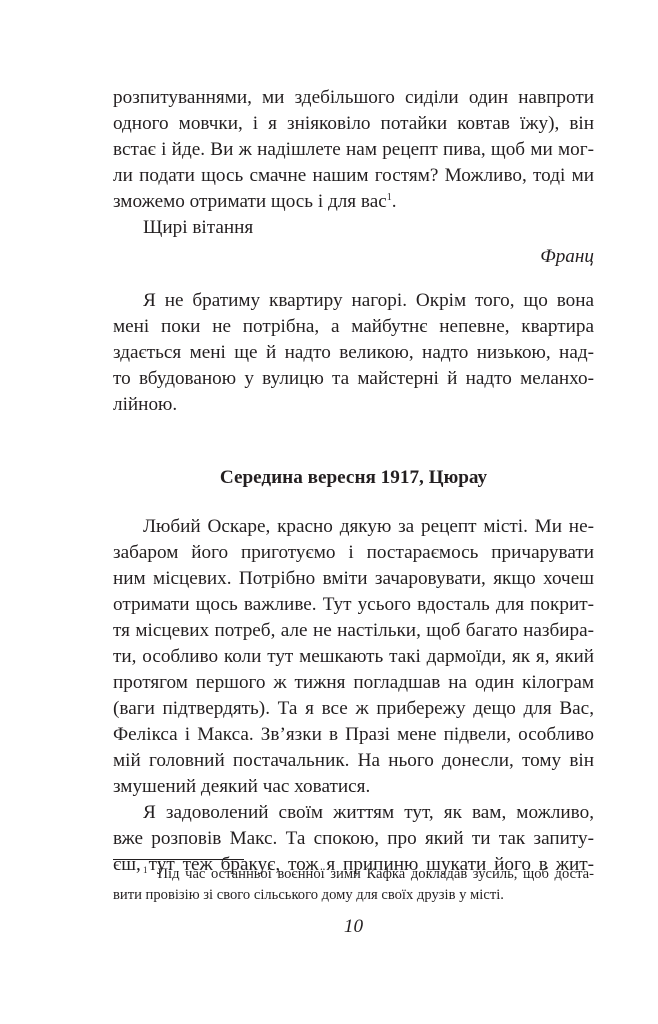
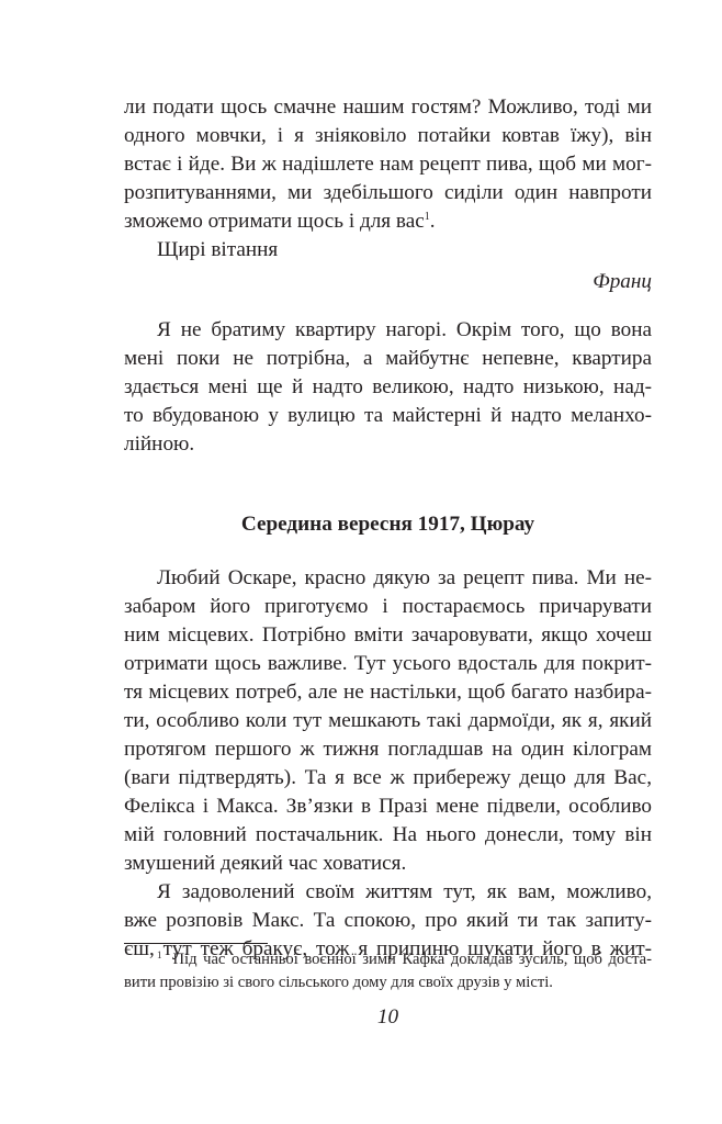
- розпитуваннями, ми здебільшого сиділи один навпроти
+ ли подати щось смачне нашим гостям? Можливо, тоді ми
  одного мовчки, і я зніяковіло потайки ковтав їжу), він
  встає і йде. Ви ж надішлете нам рецепт пива, щоб ми мог-
- ли подати щось смачне нашим гостям? Можливо, тоді ми
+ розпитуваннями, ми здебільшого сиділи один навпроти
  зможемо отримати щось і для вас1.
  Щирі вітання
  Франц
  Я не братиму квартиру нагорі. Окрім того, що вона
  мені поки не потрібна, а майбутнє непевне, квартира
  здається мені ще й надто великою, надто низькою, над-
  то вбудованою у вулицю та майстерні й надто меланхо-
  лійною.
  Середина вересня 1917, Цюрау
- Любий Оскаре, красно дякую за рецепт місті. Ми не-
+ Любий Оскаре, красно дякую за рецепт пива. Ми не-
  забаром його приготуємо і постараємось причарувати
  ним місцевих. Потрібно вміти зачаровувати, якщо хочеш
  отримати щось важливе. Тут усього вдосталь для покрит-
  тя місцевих потреб, але не настільки, щоб багато назбира-
  ти, особливо коли тут мешкають такі дармоїди, як я, який
  протягом першого ж тижня погладшав на один кілограм
  (ваги підтвердять). Та я все ж прибережу дещо для Вас,
  Фелікса і Макса. Зв’язки в Празі мене підвели, особливо
  мій головний постачальник. На нього донесли, тому він
  змушений деякий час ховатися.
  Я задоволений своїм життям тут, як вам, можливо,
  вже розповів Макс. Та спокою, про який ти так запиту-
  єш, тут теж бракує, тож я припиню шукати його в жит-
  1 Під час останньої воєнної зими Кафка докладав зусиль, щоб доста-
  вити провізію зі свого сільського дому для своїх друзів у місті.
  10
